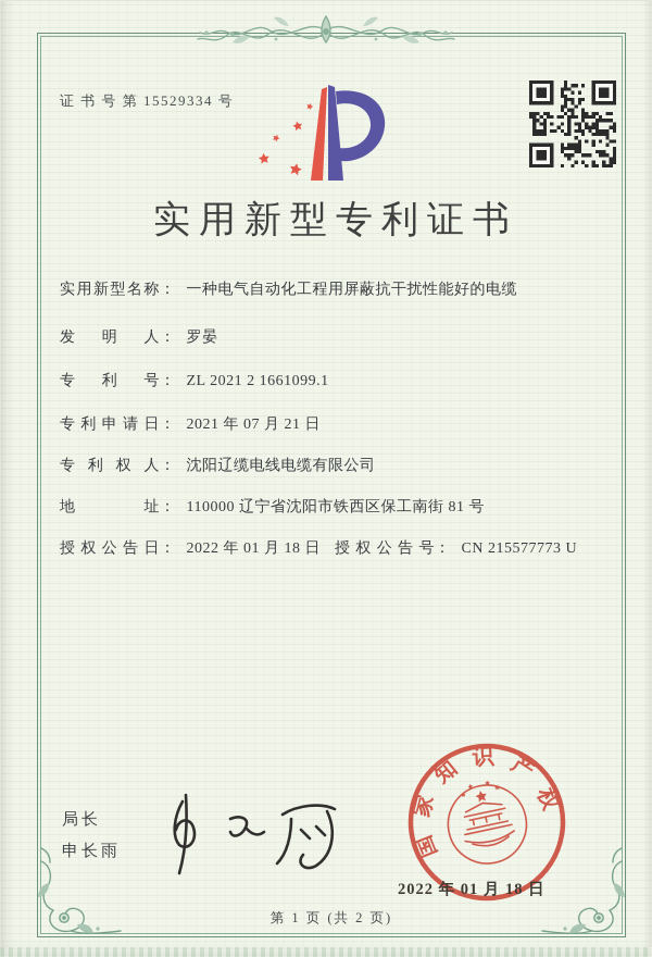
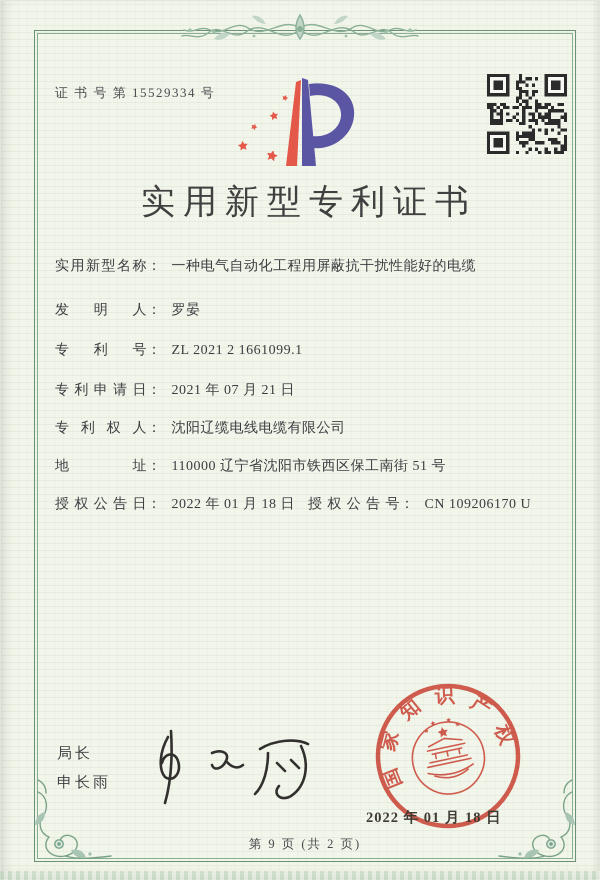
  证 书 号 第 15529334 号
  实用新型专利证书
  实用新型名称： 一种电气自动化工程用屏蔽抗干扰性能好的电缆
  发明人： 罗晏
  专利号： ZL 2021 2 1661099.1
  专利申请日： 2021 年 07 月 21 日
  专利权人： 沈阳辽缆电线电缆有限公司
- 地址： 110000 辽宁省沈阳市铁西区保工南街 81 号
+ 地址： 110000 辽宁省沈阳市铁西区保工南街 51 号
  授权公告日： 2022 年 01 月 18 日
- 授权公告号： CN 215577773 U
+ 授权公告号： CN 109206170 U
  局长
  申长雨
  2022 年 01 月 18 日
- 第 1 页 (共 2 页)
+ 第 9 页 (共 2 页)
